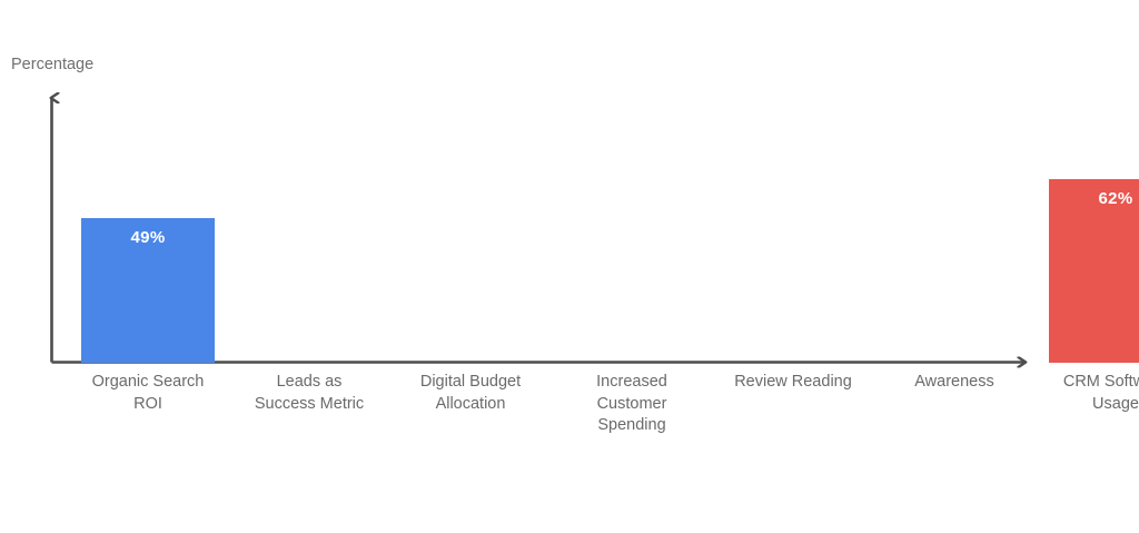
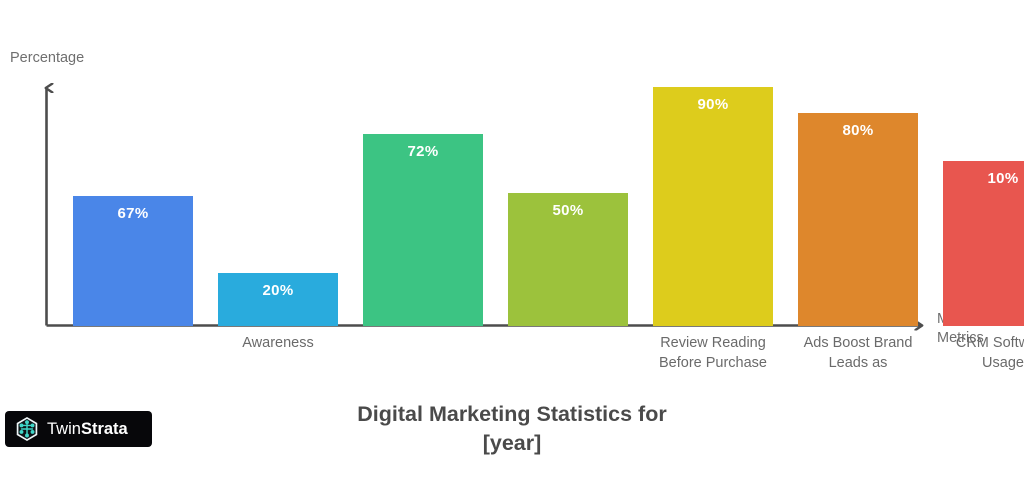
  Percentage
+ Metrics
- 49%
+ 67%
+ 20%
+ 72%
+ 50%
+ 90%
+ 80%
- 62%
+ 10%
- Organic Search
- ROI
- Leads as
+ Awareness
- Success Metric
- Digital Budget
- Allocation
- Increased
- Customer
- Spending
  Review Reading
+ Before Purchase
+ Ads Boost Brand
- Awareness
+ Leads as
  Usage
+ Digital Marketing Statistics for
+ [year]
+ TwinStrata
